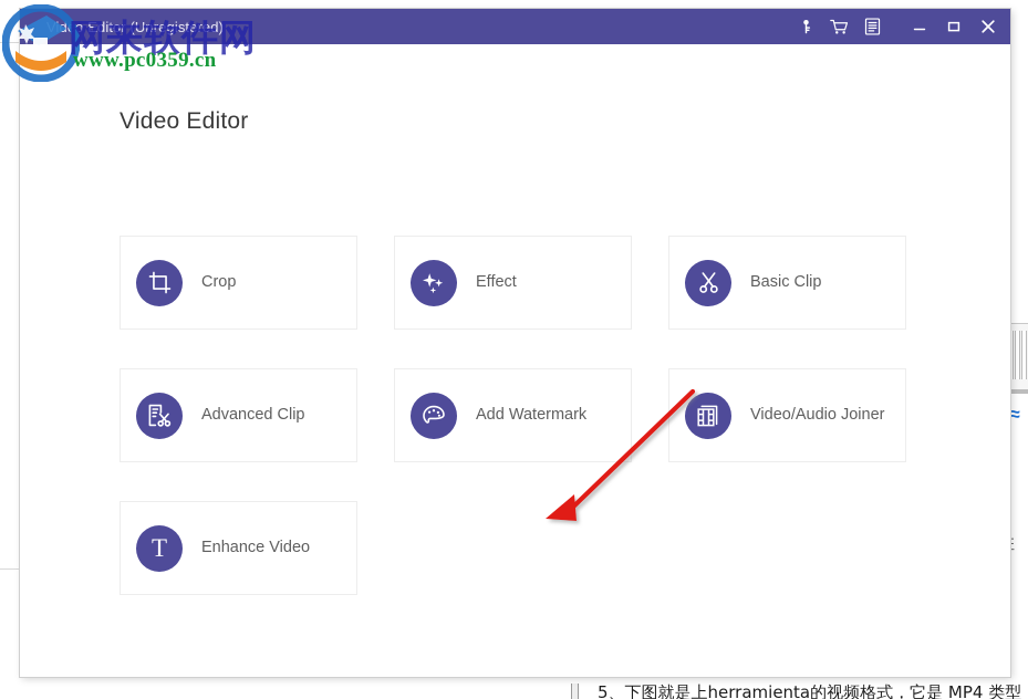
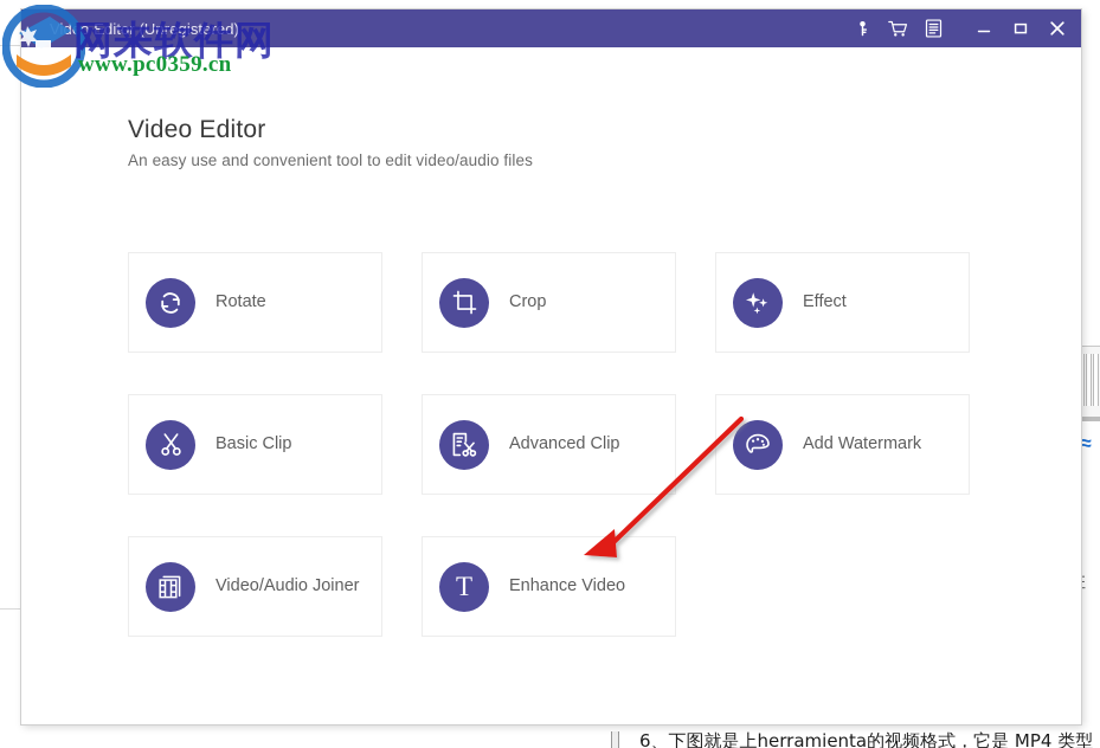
- 5、下图就是上herramienta的视频格式，它是 MP4 类型
+ 6、下图就是上herramienta的视频格式，它是 MP4 类型
  do Editor (Unregistered)
  Video Editor
+ An easy use and convenient tool to edit video/audio files
+ Rotate
  Crop
  Effect
  Basic Clip
  Advanced Clip
  Add Watermark
  Video/Audio Joiner
  T
  Enhance Video
  网来软件网
  www.pc0359.cn
